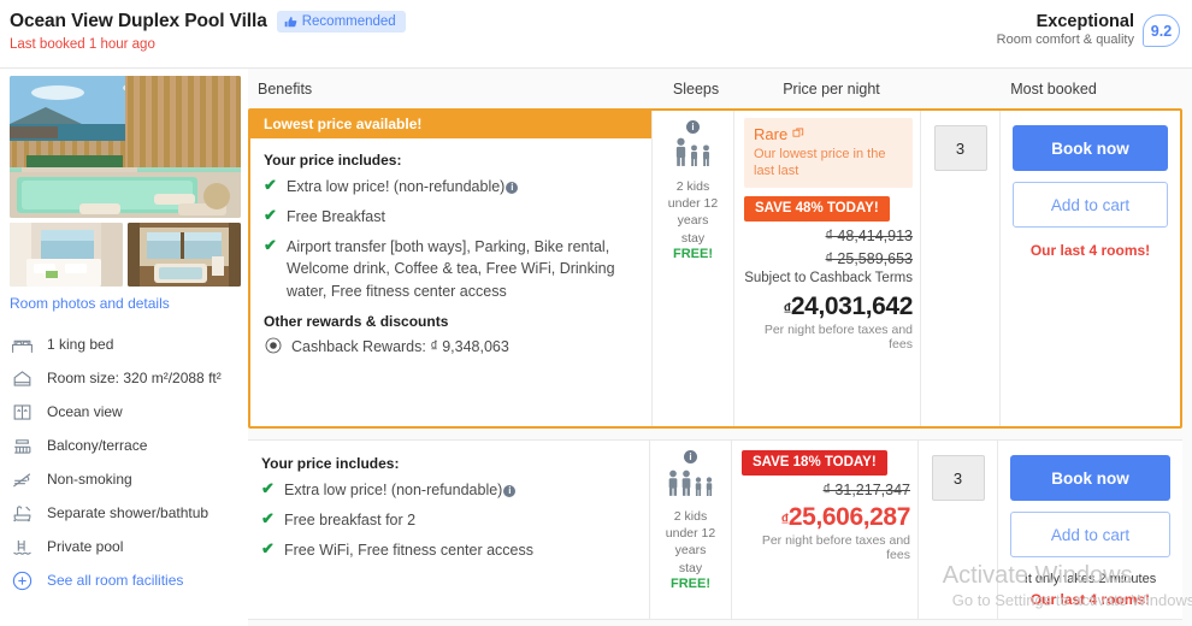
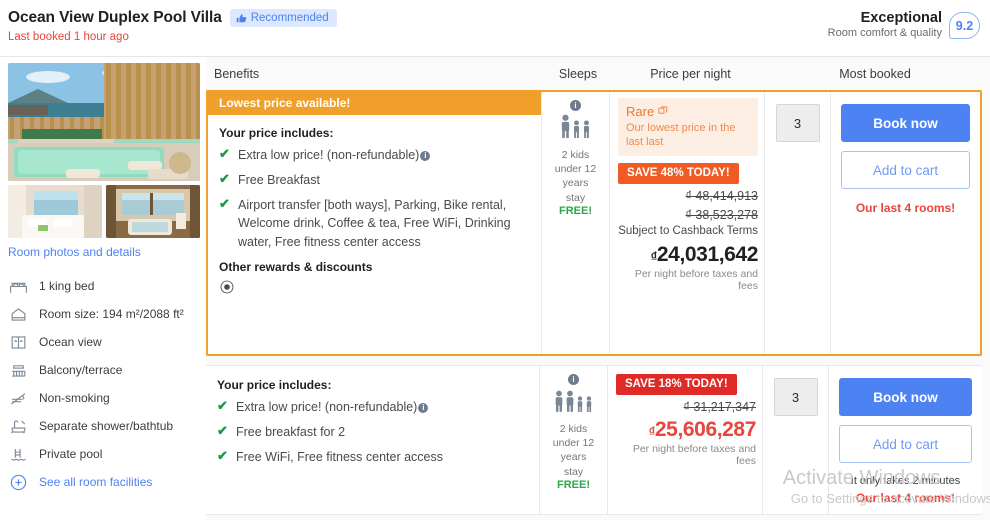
  Ocean View Duplex Pool Villa
  Recommended
  Last booked 1 hour ago
  Exceptional
  Room comfort & quality
  9.2
  Room photos and details
  1 king bed
- Room size: 320 m²/2088 ft²
+ Room size: 194 m²/2088 ft²
  Ocean view
  Balcony/terrace
  Non-smoking
  Separate shower/bathtub
  Private pool
  See all room facilities
  Benefits
  Sleeps
  Price per night
  Most booked
  Lowest price available!
  Your price includes:
  ✔
  Extra low price! (non-refundable) i
  ✔
  Free Breakfast
  ✔
  Airport transfer [both ways], Parking, Bike rental, Welcome drink, Coffee & tea, Free WiFi, Drinking water, Free fitness center access
  Other rewards & discounts
- Cashback Rewards: ₫ 9,348,063
  i
  2 kids
  under 12
  years
  stay
  FREE!
  Rare
  Our lowest price in the last last
  SAVE 48% TODAY!
  ₫ 48,414,913
- ₫ 25,589,653
+ ₫ 38,523,278
  Subject to Cashback Terms
  ₫24,031,642
  Per night before taxes and fees
  3
  Book now
  Add to cart
  Our last 4 rooms!
  Your price includes:
  ✔
  Extra low price! (non-refundable) i
  ✔
  Free breakfast for 2
  ✔
  Free WiFi, Free fitness center access
  i
  2 kids
  under 12
  years
  stay
  FREE!
  SAVE 18% TODAY!
  ₫ 31,217,347
  ₫25,606,287
  Per night before taxes and fees
  3
  Book now
  Add to cart
  It only takes 2 minutes
  Our last 4 rooms!
  Activate Windows
  Go to Settings to activate Windows
